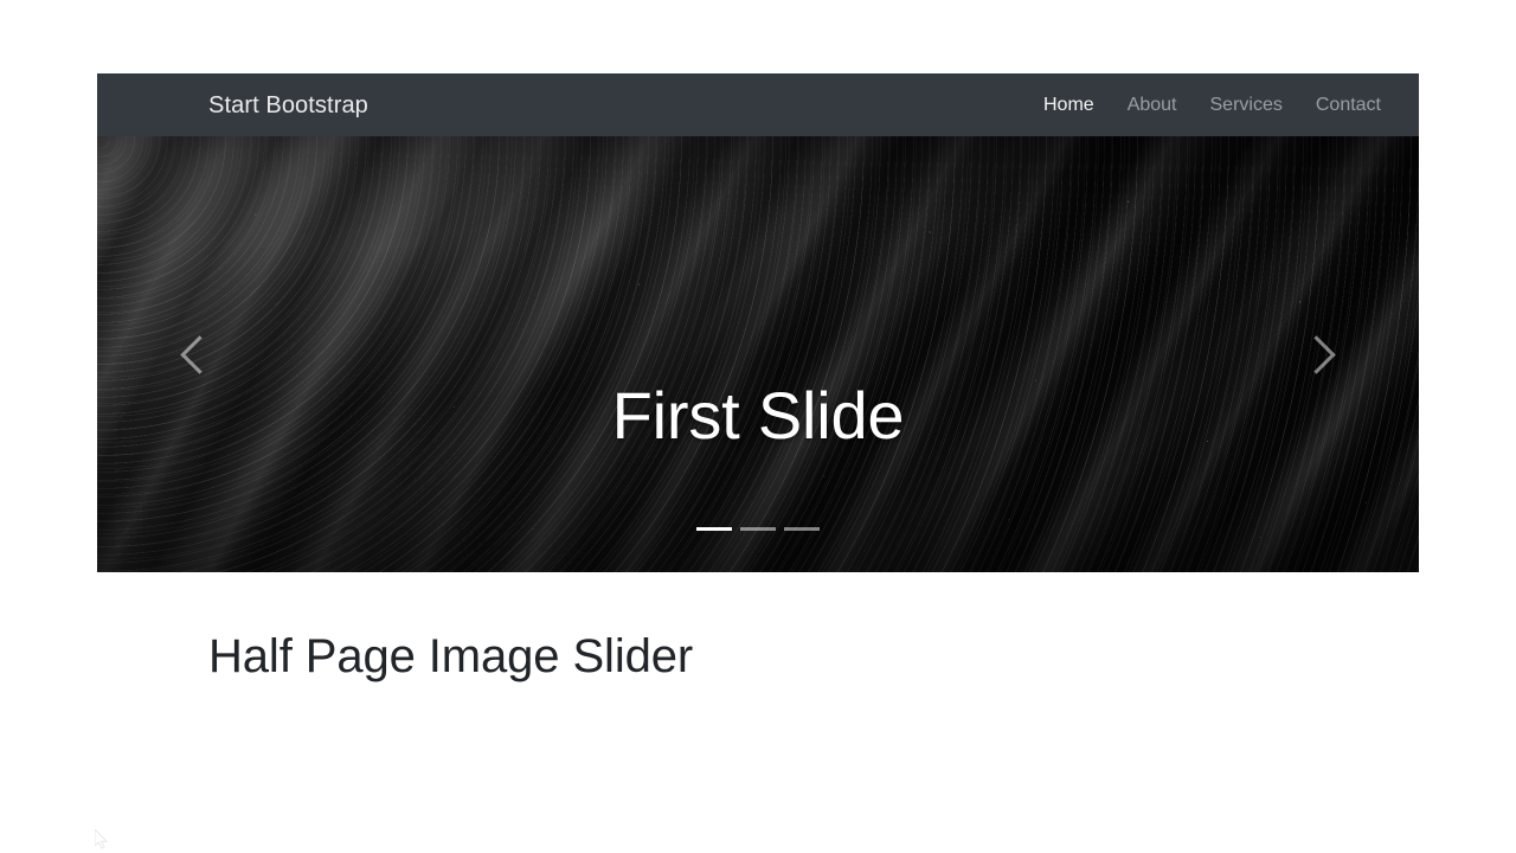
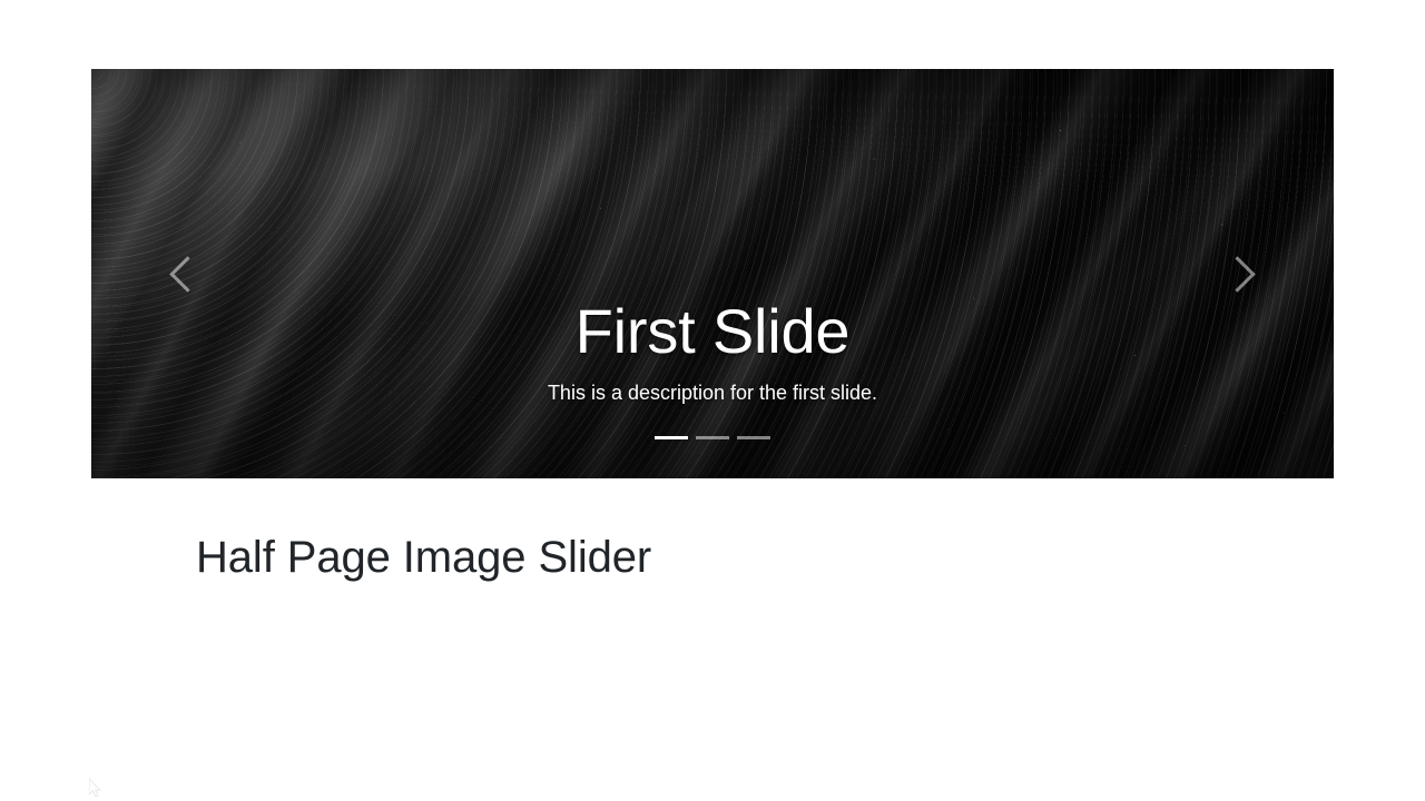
- Start Bootstrap
- Home
- About
- Services
- Contact
  First Slide
+ This is a description for the first slide.
  Half Page Image Slider
